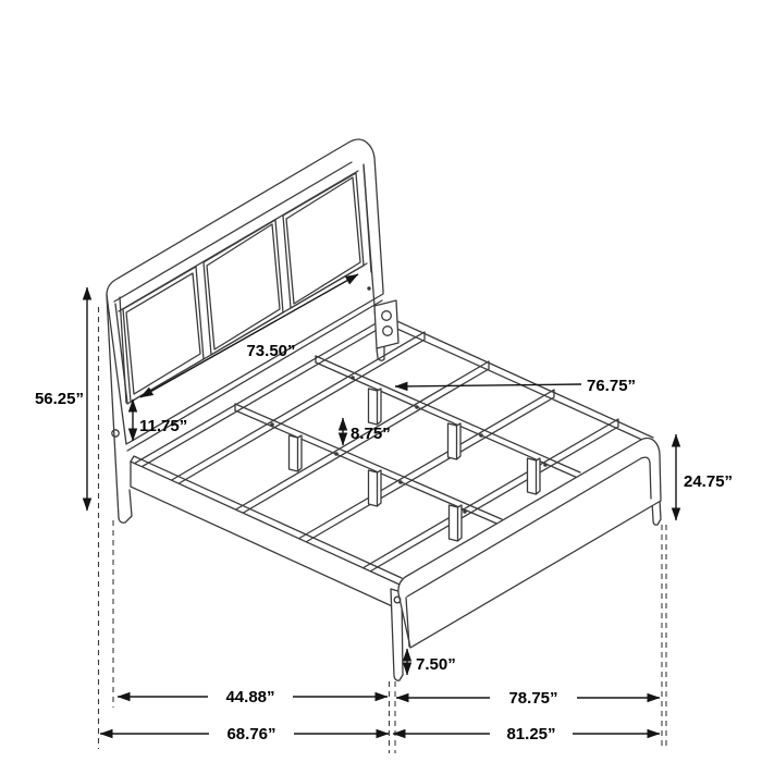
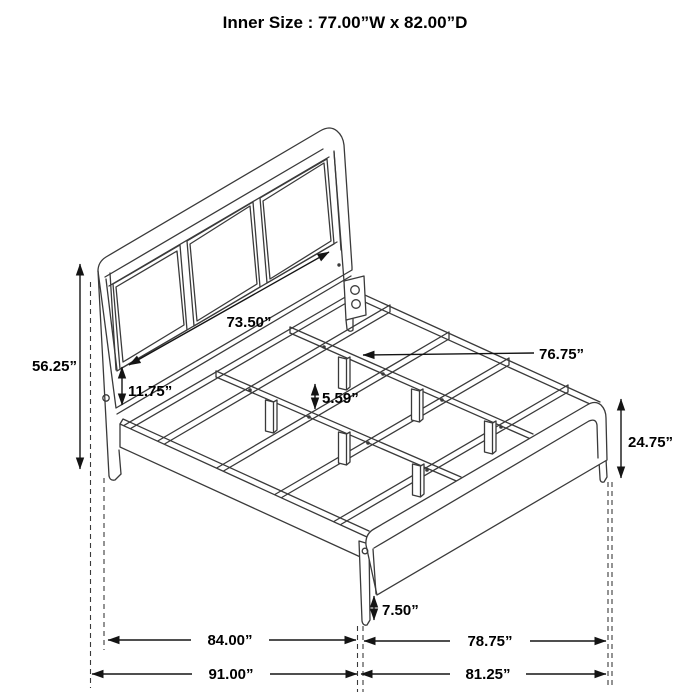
+ Inner Size : 77.00”W x 82.00”D
  56.25”
  73.50”
  11.75”
- 8.75”
+ 5.59”
  76.75”
  24.75”
  7.50”
- 44.88”
+ 84.00”
  78.75”
- 68.76”
+ 91.00”
  81.25”
